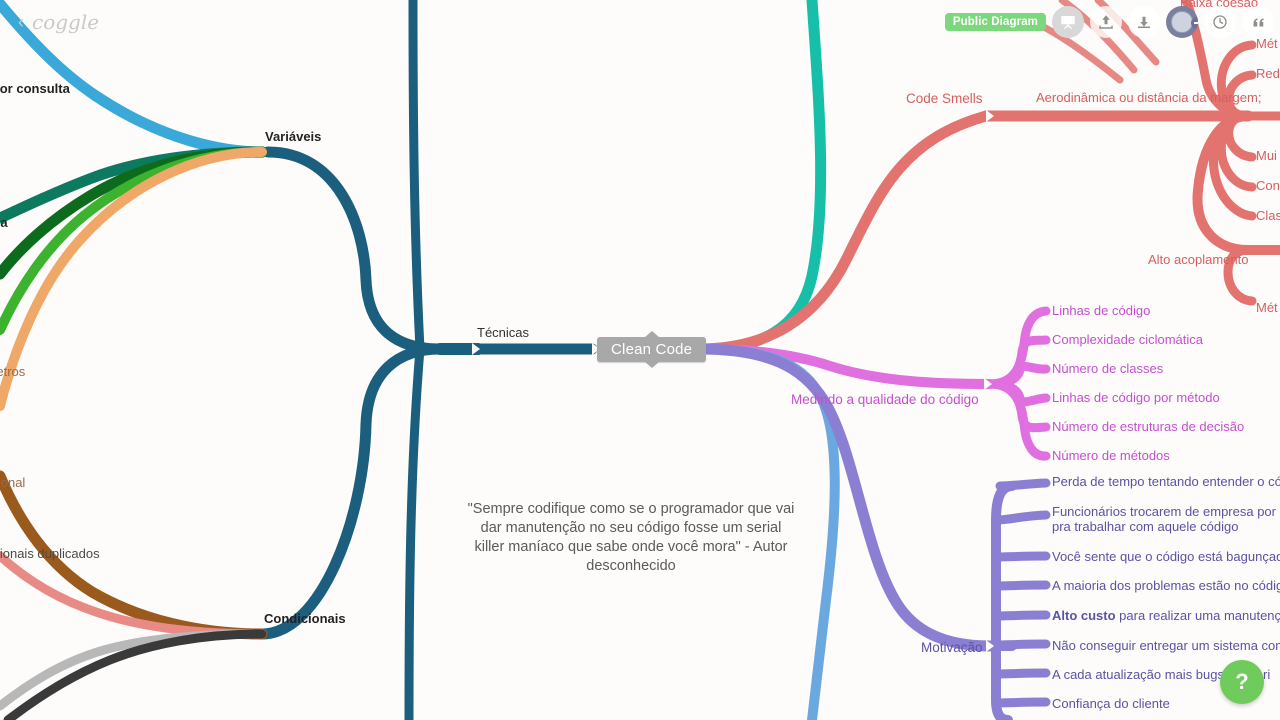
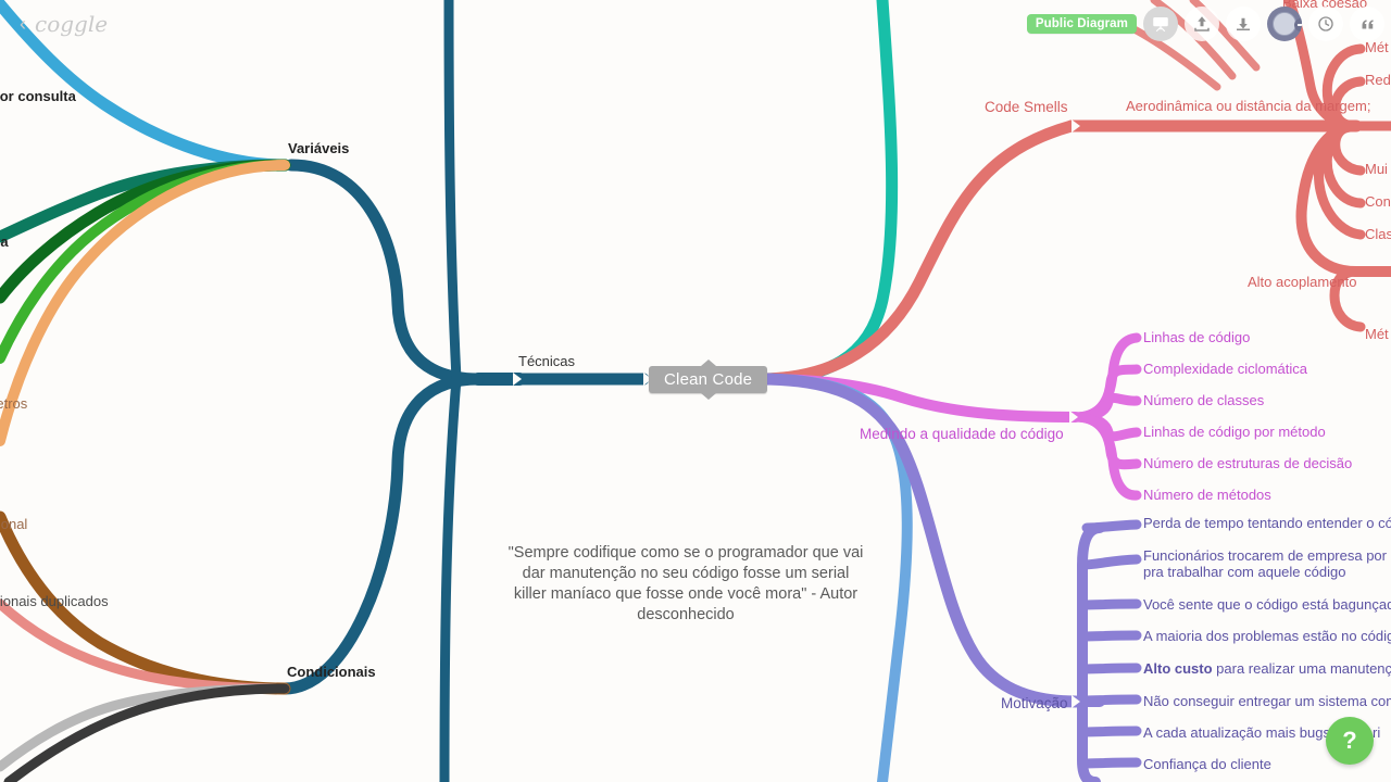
  Clean Code
- "Sempre codifique como se o programador que vai dar manutenção no seu código fosse um serial killer maníaco que sabe onde você mora" - Autor desconhecido
+ "Sempre codifique como se o programador que vai dar manutenção no seu código fosse um serial killer maníaco que fosse onde você mora" - Autor desconhecido
  Variáveis
  Condicionais
  Técnicas
  ionais duplicados
  Code Smells
  Aerodinâmica ou distância da margem;
  Baixa coesão
  Mét
  Red
  Mui
  Con
  Clas
  Alto acoplamento
  Mét
  Medindo a qualidade do código
  Linhas de código
  Complexidade ciclomática
  Número de classes
  Linhas de código por método
  Número de estruturas de decisão
  Número de métodos
  Motivação
  Perda de tempo tentando entender o có
  Funcionários trocarem de empresa por pra trabalhar com aquele código
  Você sente que o código está bagunça
  A maioria dos problemas estão no códi
  Alto custo para realizar uma manutenç
  Não conseguir entregar um sistema co
  A cada atualização mais bugri
  Confiança do cliente
  ‹
  coggle
  Public Diagram
  ?
